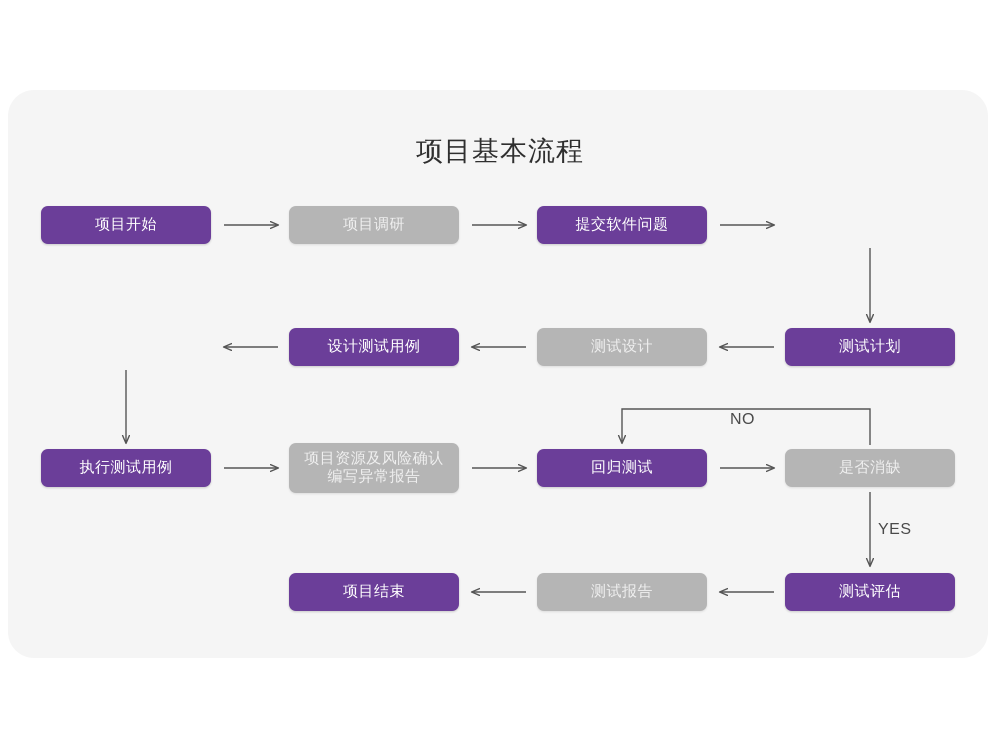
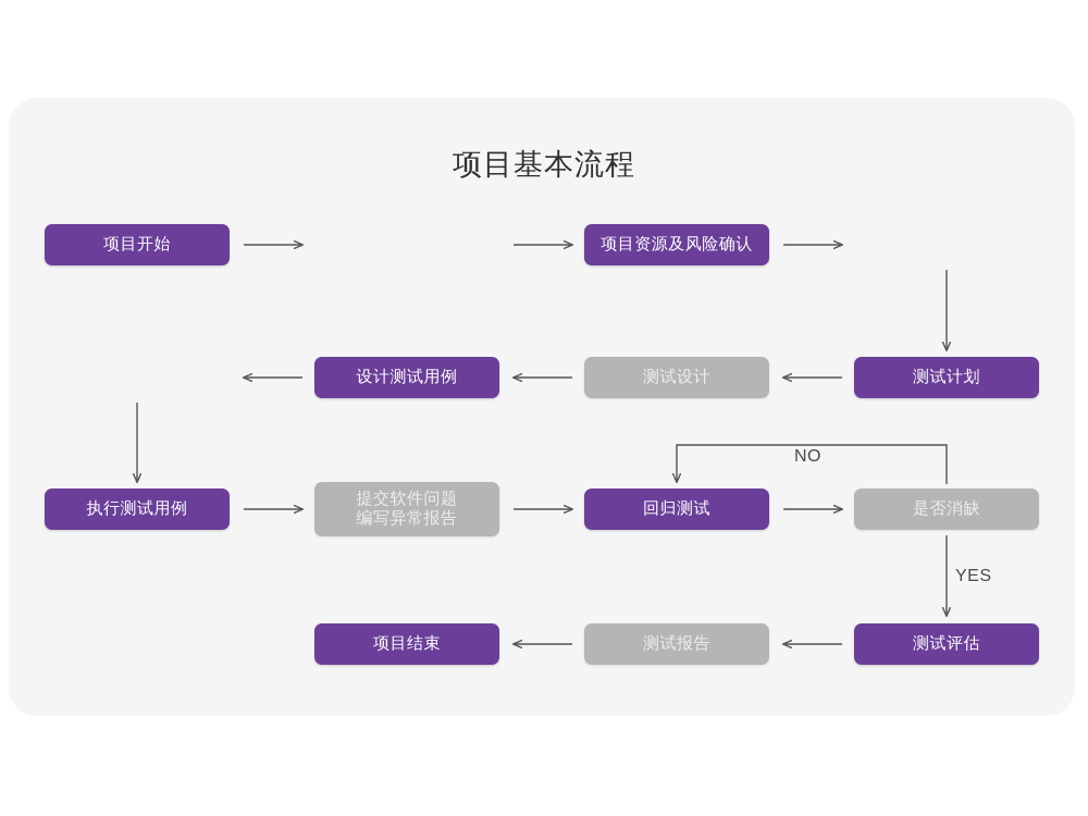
  项目基本流程
  项目开始
- 项目调研
- 提交软件问题
+ 项目资源及风险确认
  设计测试用例
  测试设计
  测试计划
  执行测试用例
- 项目资源及风险确认
+ 提交软件问题
  编写异常报告
  回归测试
  是否消缺
  项目结束
  测试报告
  测试评估
  NO
  YES
